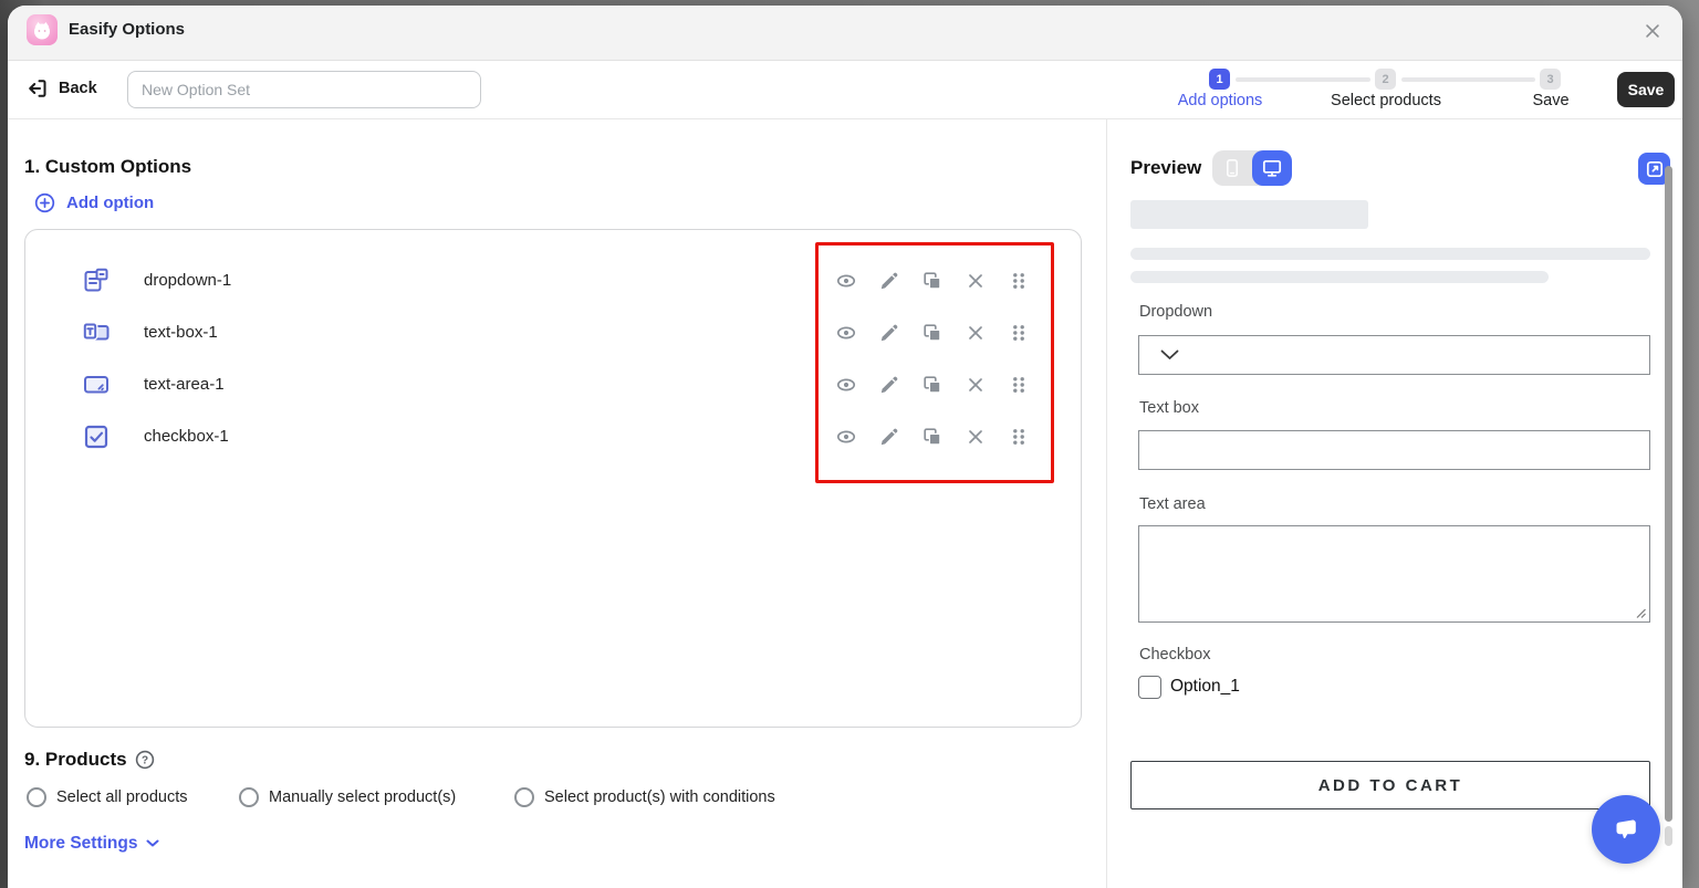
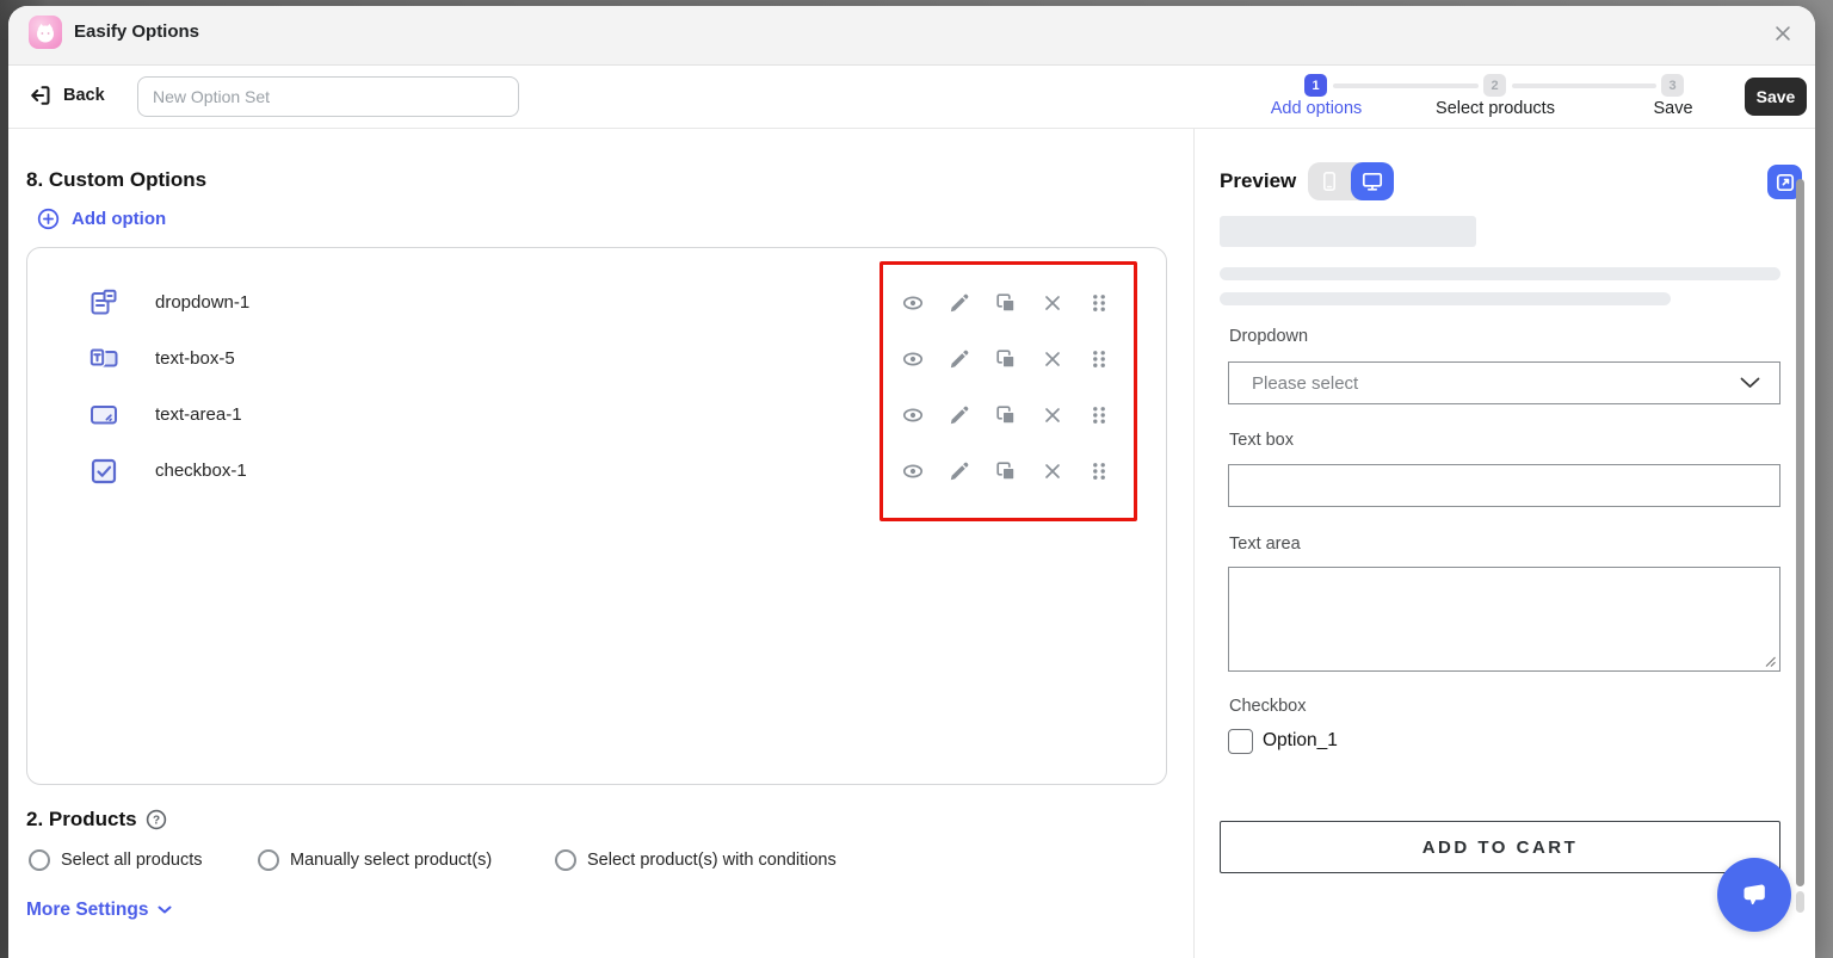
  Easify Options
  Back
  New Option Set
  1
  2
  3
  Add options
  Select products
  Save
  Save
- 1. Custom Options
+ 8. Custom Options
  Add option
  dropdown-1
- text-box-1
+ text-box-5
  text-area-1
  checkbox-1
- 9. Products
+ 2. Products
  ?
  Select all products
  Manually select product(s)
  Select product(s) with conditions
  More Settings
  Preview
  Dropdown
+ Please select
  Text box
  Text area
  Checkbox
  Option_1
  ADD TO CART
